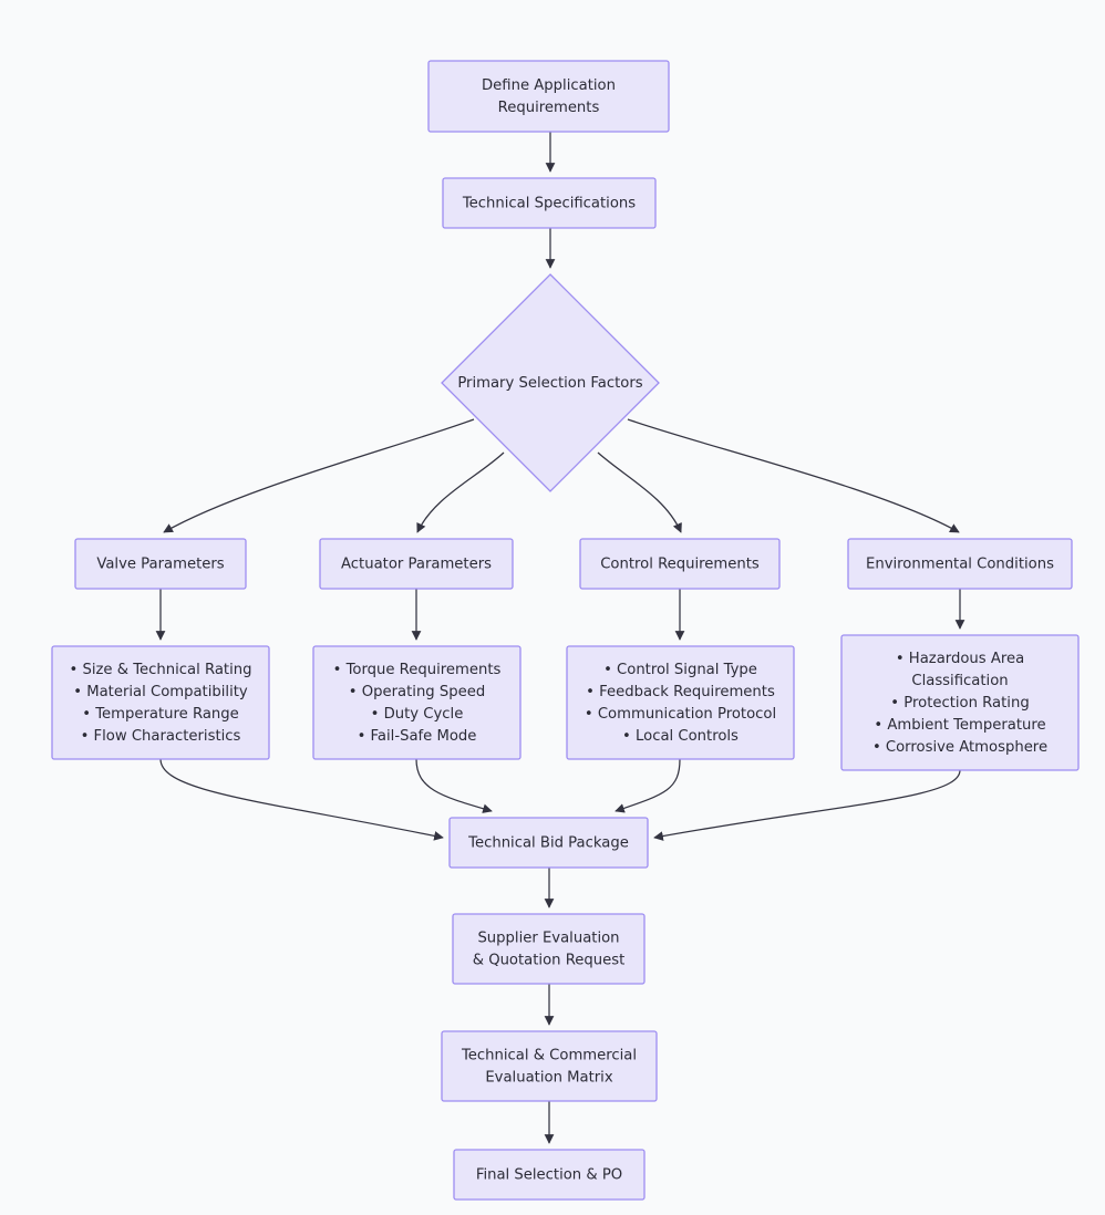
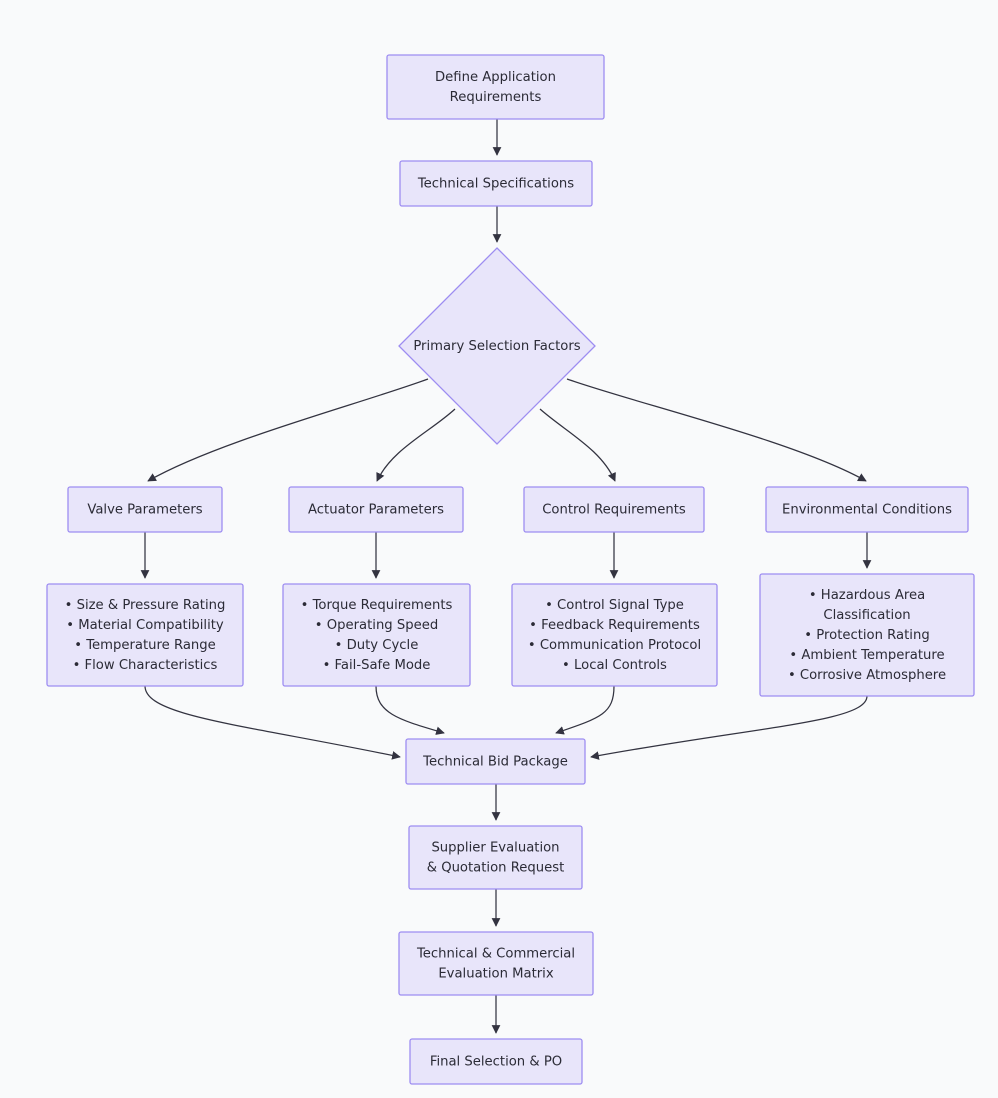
  Define Application
  Requirements
  Technical Specifications
  Primary Selection Factors
  Valve Parameters
  Actuator Parameters
  Control Requirements
  Environmental Conditions
- • Size & Technical Rating
+ • Size & Pressure Rating
  • Material Compatibility
  • Temperature Range
  • Flow Characteristics
  • Torque Requirements
  • Operating Speed
  • Duty Cycle
  • Fail-Safe Mode
  • Control Signal Type
  • Feedback Requirements
  • Communication Protocol
  • Local Controls
  • Hazardous Area
  Classification
  • Protection Rating
  • Ambient Temperature
  • Corrosive Atmosphere
  Technical Bid Package
  Supplier Evaluation
  & Quotation Request
  Technical & Commercial
  Evaluation Matrix
  Final Selection & PO
